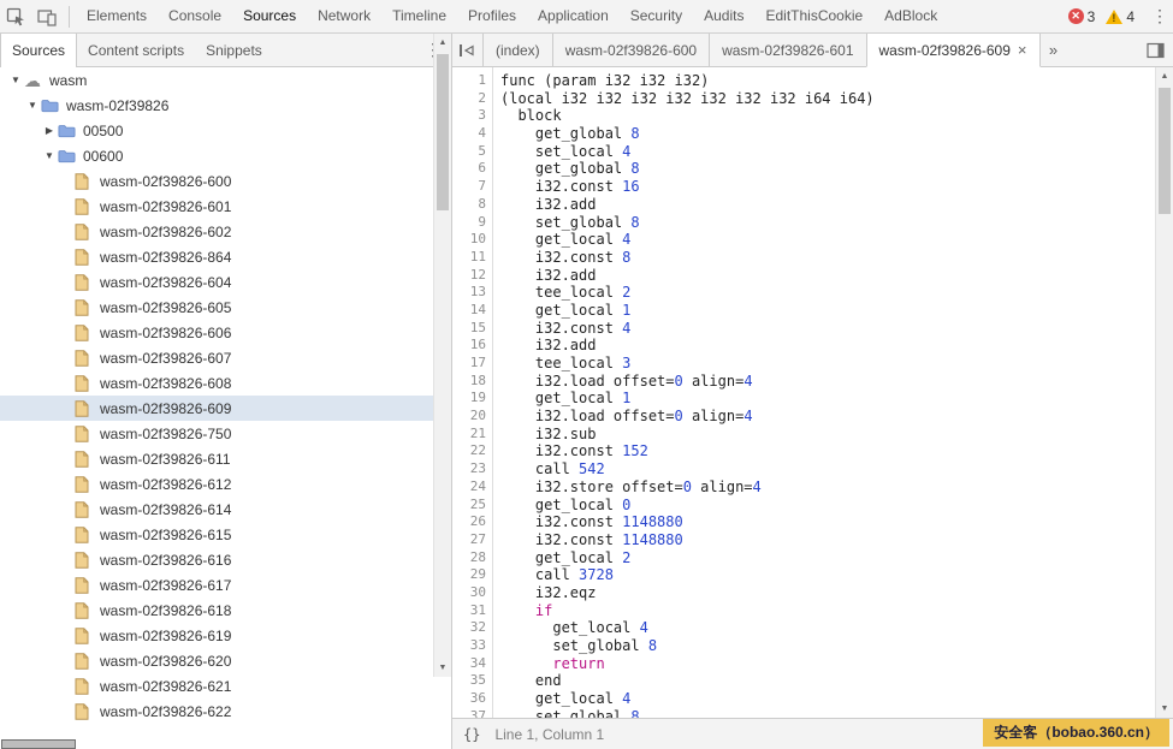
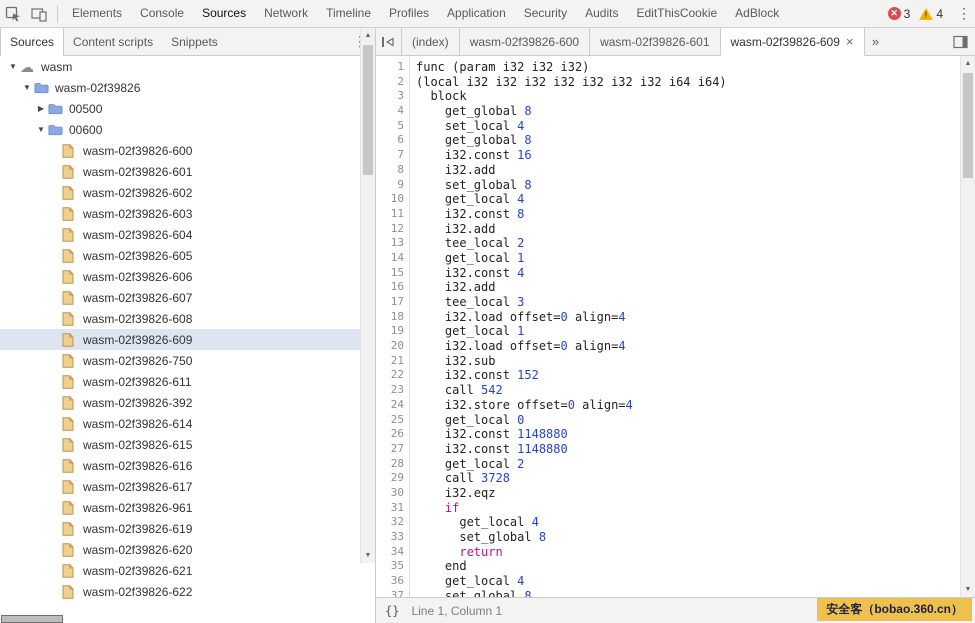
  Elements
  Console
  Sources
  Network
  Timeline
  Profiles
  Application
  Security
  Audits
  EditThisCookie
  AdBlock
  ✕
  3
  4
  ⋮
  Sources
  Content scripts
  Snippets
  ▼
  ☁
  wasm
  ▼
  wasm-02f39826
  ▶
  00500
  ▼
  00600
  wasm-02f39826-600
  wasm-02f39826-601
  wasm-02f39826-602
- wasm-02f39826-864
+ wasm-02f39826-603
  wasm-02f39826-604
  wasm-02f39826-605
  wasm-02f39826-606
  wasm-02f39826-607
  wasm-02f39826-608
  wasm-02f39826-609
  wasm-02f39826-750
  wasm-02f39826-611
- wasm-02f39826-612
+ wasm-02f39826-392
  wasm-02f39826-614
  wasm-02f39826-615
  wasm-02f39826-616
  wasm-02f39826-617
- wasm-02f39826-618
+ wasm-02f39826-961
  wasm-02f39826-619
  wasm-02f39826-620
  wasm-02f39826-621
  wasm-02f39826-622
  (index)
  wasm-02f39826-600
  wasm-02f39826-601
  wasm-02f39826-609
  ×
  »
  1
  2
  3
  4
  5
  6
  7
  8
  9
  10
  11
  12
  13
  14
  15
  16
  17
  18
  19
  20
  21
  22
  23
  24
  25
  26
  27
  28
  29
  30
  31
  32
  33
  34
  35
  36
  37
  func (param i32 i32 i32)
  (local i32 i32 i32 i32 i32 i32 i32 i64 i64)
  block
  get_global 8
  set_local 4
  get_global 8
  i32.const 16
  i32.add
  set_global 8
  get_local 4
  i32.const 8
  i32.add
  tee_local 2
  get_local 1
  i32.const 4
  i32.add
  tee_local 3
  i32.load offset=0 align=4
  get_local 1
  i32.load offset=0 align=4
  i32.sub
  i32.const 152
  call 542
  i32.store offset=0 align=4
  get_local 0
  i32.const 1148880
  i32.const 1148880
  get_local 2
  call 3728
  i32.eqz
  if
  get_local 4
  set_global 8
  return
  end
  get_local 4
  set_global 8
  {}
  Line 1, Column 1
  安全客（bobao.360.cn）
